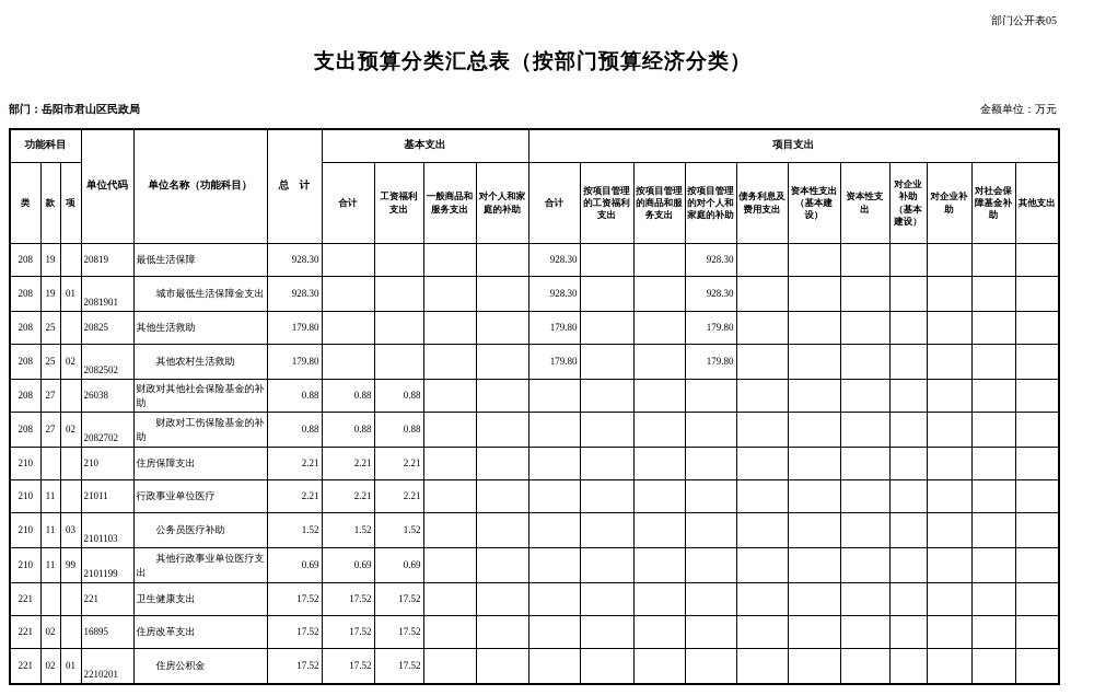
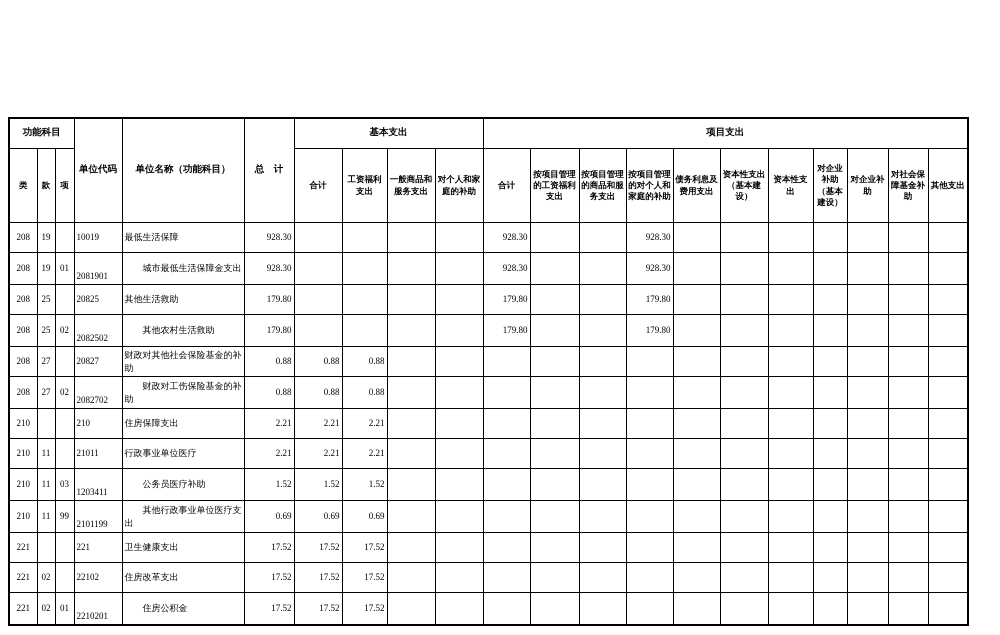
- 部门公开表05
- 支出预算分类汇总表（按部门预算经济分类）
- 部门：岳阳市君山区民政局
- 金额单位：万元
  功能科目	单位代码	单位名称（功能科目）	总 计	基本支出	项目支出
  类	款	项	合计	工资福利支出	一般商品和服务支出	对个人和家庭的补助	合计	按项目管理的工资福利支出	按项目管理的商品和服务支出	按项目管理的对个人和家庭的补助	债务利息及费用支出	资本性支出（基本建设）	资本性支出	对企业补助（基本建设）	对企业补助	对社会保障基金补助	其他支出
- 208	19		20819	最低生活保障	928.30					928.30			928.30
+ 208	19		10019	最低生活保障	928.30					928.30			928.30
  208	19	01	2081901	城市最低生活保障金支出	928.30					928.30			928.30
  208	25		20825	其他生活救助	179.80					179.80			179.80
  208	25	02	2082502	其他农村生活救助	179.80					179.80			179.80
- 208	27		26038	财政对其他社会保险基金的补助	0.88	0.88	0.88
+ 208	27		20827	财政对其他社会保险基金的补助	0.88	0.88	0.88
  208	27	02	2082702	财政对工伤保险基金的补助	0.88	0.88	0.88
  210			210	住房保障支出	2.21	2.21	2.21
  210	11		21011	行政事业单位医疗	2.21	2.21	2.21
- 210	11	03	2101103	公务员医疗补助	1.52	1.52	1.52
+ 210	11	03	1203411	公务员医疗补助	1.52	1.52	1.52
  210	11	99	2101199	其他行政事业单位医疗支出	0.69	0.69	0.69
  221			221	卫生健康支出	17.52	17.52	17.52
- 221	02		16895	住房改革支出	17.52	17.52	17.52
+ 221	02		22102	住房改革支出	17.52	17.52	17.52
  221	02	01	2210201	住房公积金	17.52	17.52	17.52
